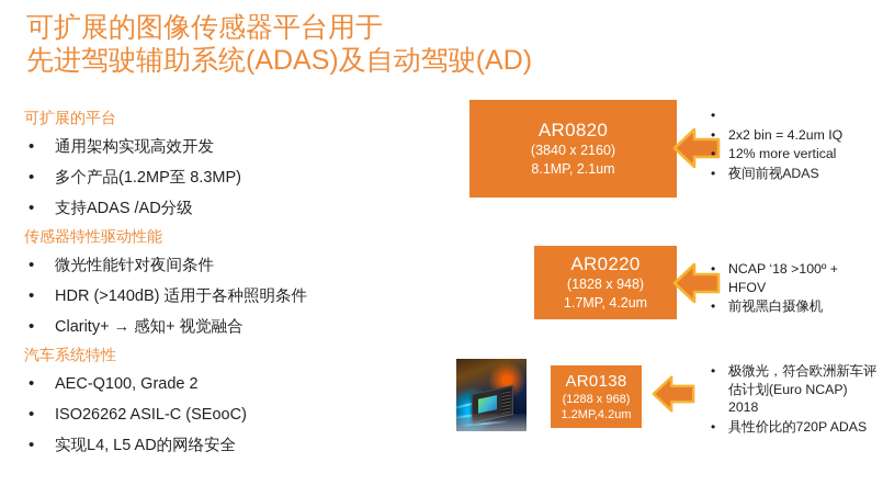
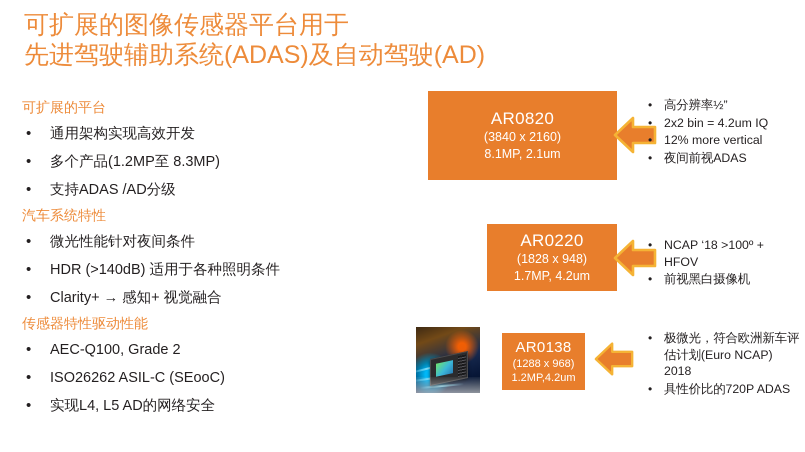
  可扩展的图像传感器平台用于
  先进驾驶辅助系统(ADAS)及自动驾驶(AD)
  可扩展的平台
  •
  通用架构实现高效开发
  •
  多个产品(1.2MP至 8.3MP)
  •
  支持ADAS /AD分级
- 传感器特性驱动性能
+ 汽车系统特性
  •
  微光性能针对夜间条件
  •
  HDR (>140dB) 适用于各种照明条件
  •
  Clarity+ → 感知+ 视觉融合
- 汽车系统特性
+ 传感器特性驱动性能
  •
  AEC-Q100, Grade 2
  •
  ISO26262 ASIL-C (SEooC)
  •
  实现L4, L5 AD的网络安全
  AR0820
  (3840 x 2160)
  8.1MP, 2.1um
  •
+ 高分辨率½”
  •
  2x2 bin = 4.2um IQ
  •
  12% more vertical
  •
  夜间前视ADAS
  AR0220
  (1828 x 948)
  1.7MP, 4.2um
  •
  NCAP ‘18 >100º + HFOV
  •
  前视黑白摄像机
  AR0138
  (1288 x 968)
  1.2MP,4.2um
  •
  极微光，符合欧洲新车评估计划(Euro NCAP) 2018
  •
  具性价比的720P ADAS
